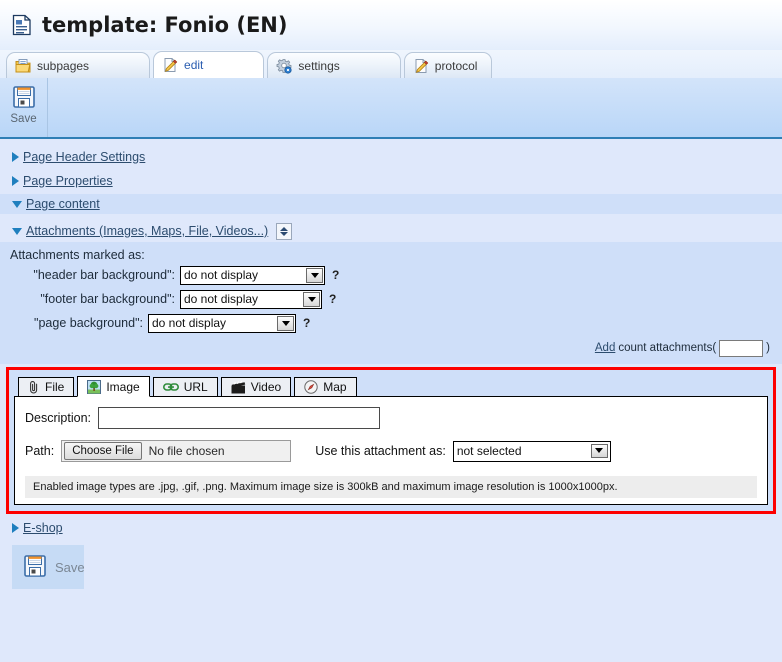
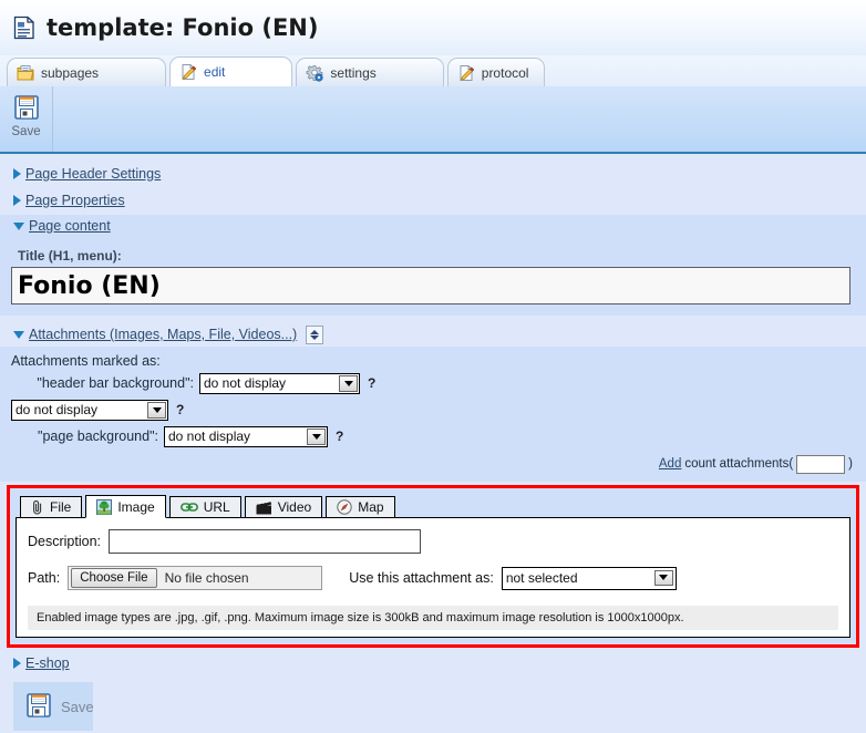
  template: Fonio (EN)
  subpages
  edit
  settings
  protocol
  Save
  Page Header Settings
  Page Properties
  Page content
+ Title (H1, menu):
+ Fonio (EN)
  Attachments (Images, Maps, File, Videos...)
  Attachments marked as:
  "header bar background":
  do not display
  ?
- "footer bar background":
  do not display
  ?
  "page background":
  do not display
  ?
  Add
  count attachments(
  )
  File
  Image
  URL
  Video
  Map
  Description:
  Path:
  Choose File
  No file chosen
  Use this attachment as:
  not selected
  Enabled image types are .jpg, .gif, .png. Maximum image size is 300kB and maximum image resolution is 1000x1000px.
  E-shop
  Save
